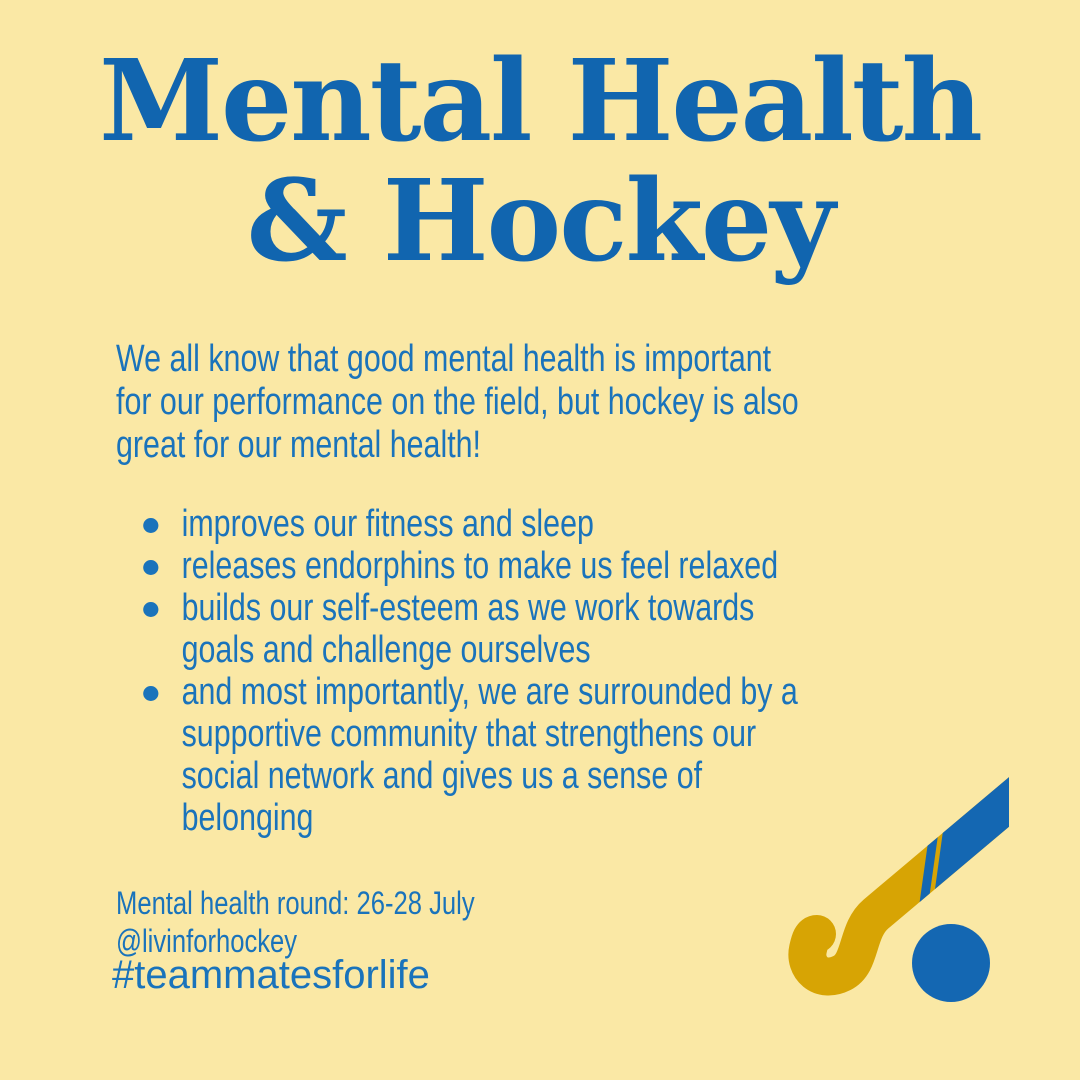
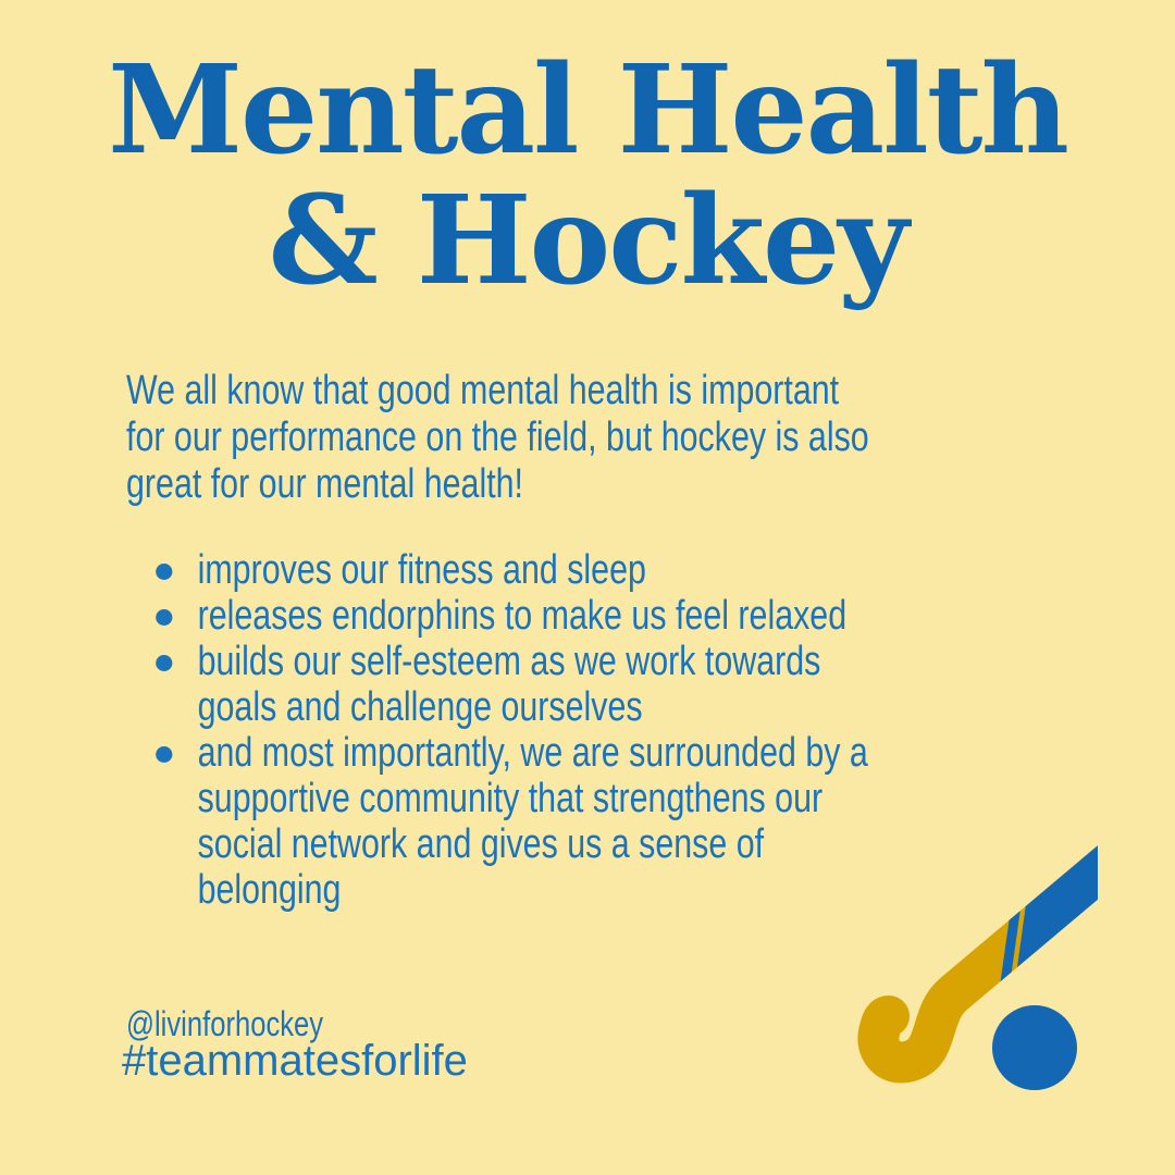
  Mental Health
  & Hockey
  We all know that good mental health is important
  for our performance on the field, but hockey is also
  great for our mental health!
  improves our fitness and sleep
  releases endorphins to make us feel relaxed
  builds our self-esteem as we work towards
  goals and challenge ourselves
  and most importantly, we are surrounded by a
  supportive community that strengthens our
  social network and gives us a sense of
  belonging
- Mental health round: 26-28 July
  @livinforhockey
  #teammatesforlife
